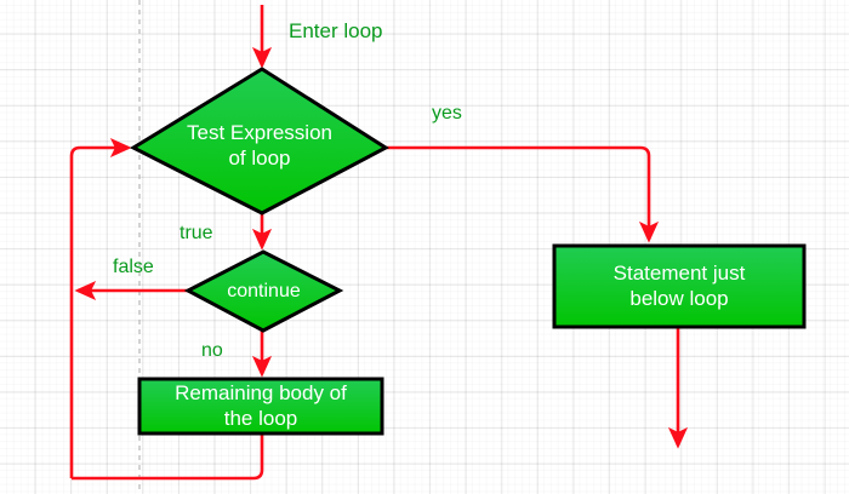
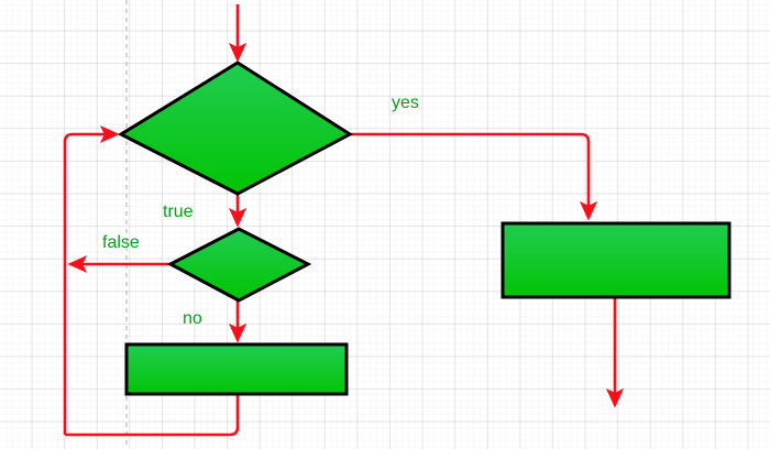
- Test Expression
- of loop
- continue
- Remaining body of
- the loop
- Statement just
- below loop
- Enter loop
  yes
  true
  false
  no
